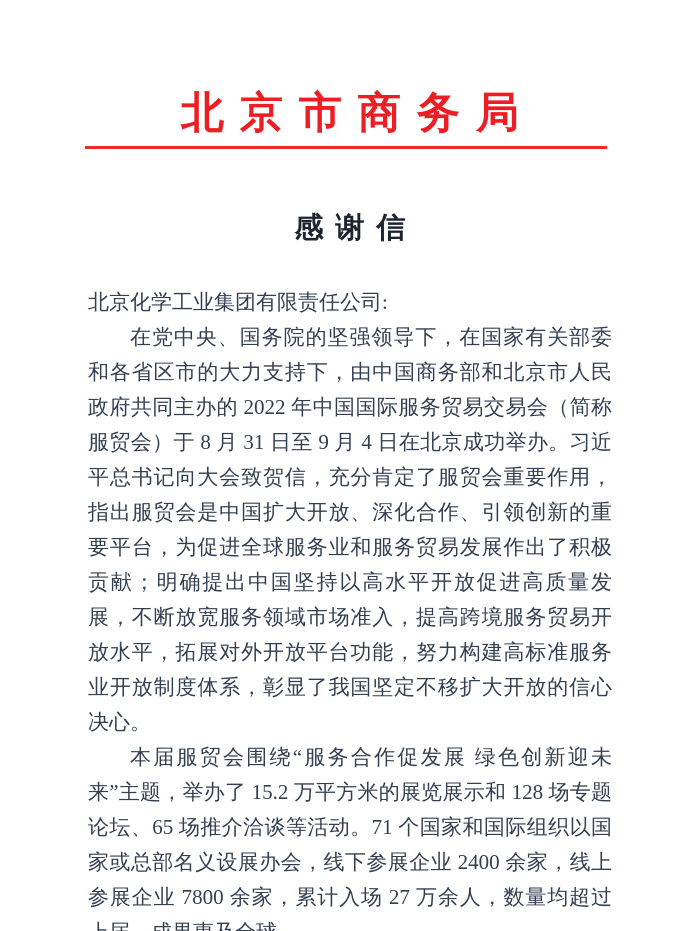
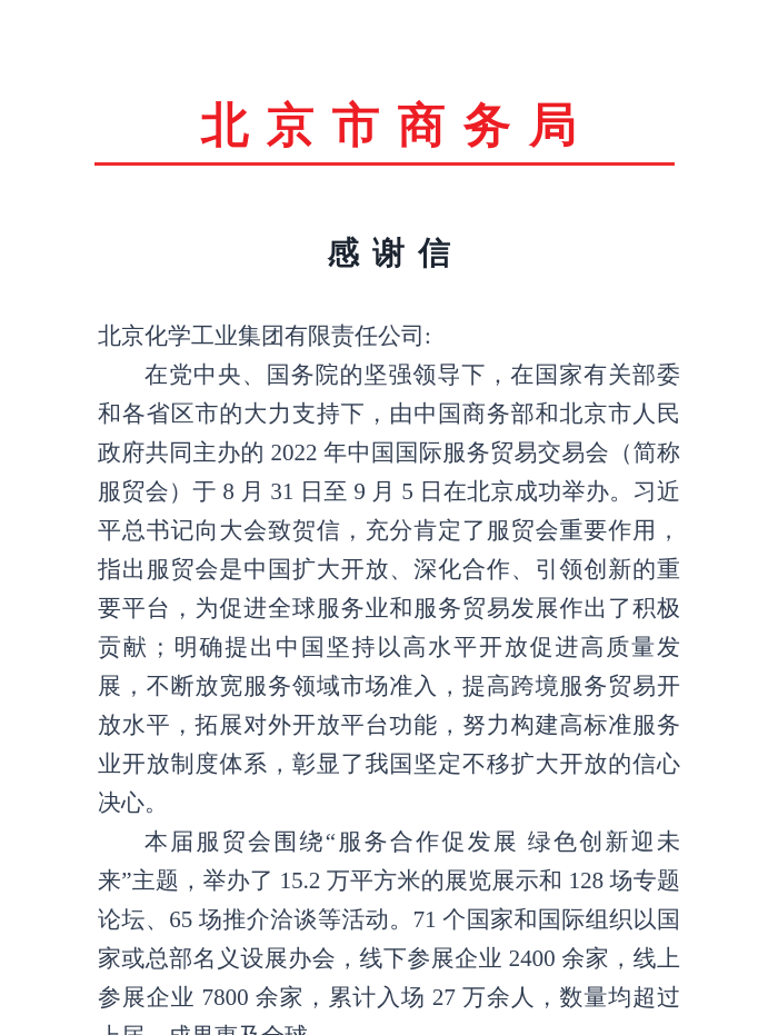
  北京市商务局
  感谢信
  北京化学工业集团有限责任公司:
- 在党中央、国务院的坚强领导下，在国家有关部委和各省区市的大力支持下，由中国商务部和北京市人民政府共同主办的 2022 年中国国际服务贸易交易会（简称服贸会）于 8 月 31 日至 9 月 4 日在北京成功举办。习近平总书记向大会致贺信，充分肯定了服贸会重要作用，指出服贸会是中国扩大开放、深化合作、引领创新的重要平台，为促进全球服务业和服务贸易发展作出了积极贡献；明确提出中国坚持以高水平开放促进高质量发展，不断放宽服务领域市场准入，提高跨境服务贸易开放水平，拓展对外开放平台功能，努力构建高标准服务业开放制度体系，彰显了我国坚定不移扩大开放的信心决心。
+ 在党中央、国务院的坚强领导下，在国家有关部委和各省区市的大力支持下，由中国商务部和北京市人民政府共同主办的 2022 年中国国际服务贸易交易会（简称服贸会）于 8 月 31 日至 9 月 5 日在北京成功举办。习近平总书记向大会致贺信，充分肯定了服贸会重要作用，指出服贸会是中国扩大开放、深化合作、引领创新的重要平台，为促进全球服务业和服务贸易发展作出了积极贡献；明确提出中国坚持以高水平开放促进高质量发展，不断放宽服务领域市场准入，提高跨境服务贸易开放水平，拓展对外开放平台功能，努力构建高标准服务业开放制度体系，彰显了我国坚定不移扩大开放的信心决心。
  本届服贸会围绕“服务合作促发展 绿色创新迎未来”主题，举办了 15.2 万平方米的展览展示和 128 场专题论坛、65 场推介洽谈等活动。71 个国家和国际组织以国家或总部名义设展办会，线下参展企业 2400 余家，线上参展企业 7800 余家，累计入场 27 万余人，数量均超过
